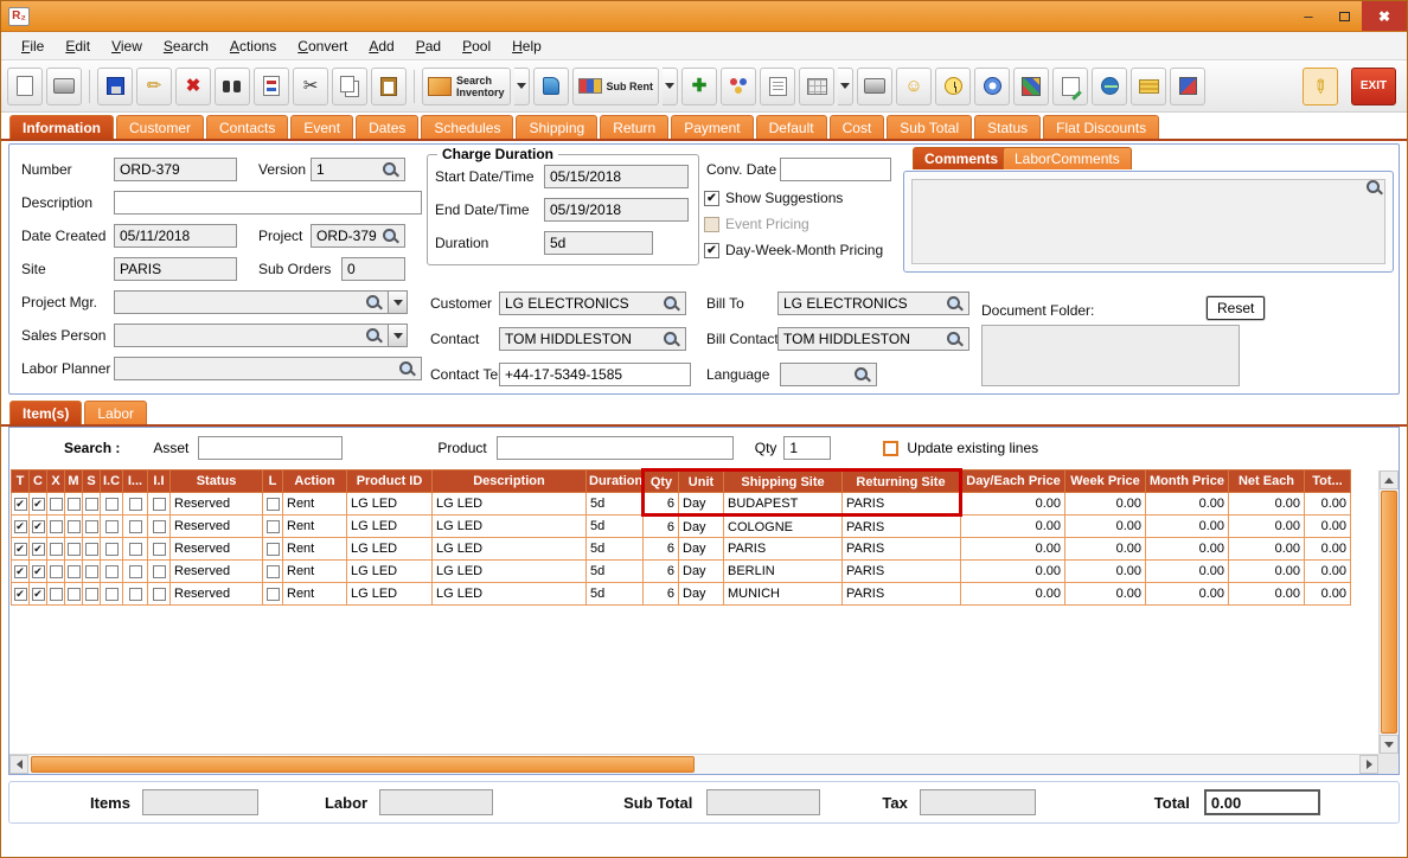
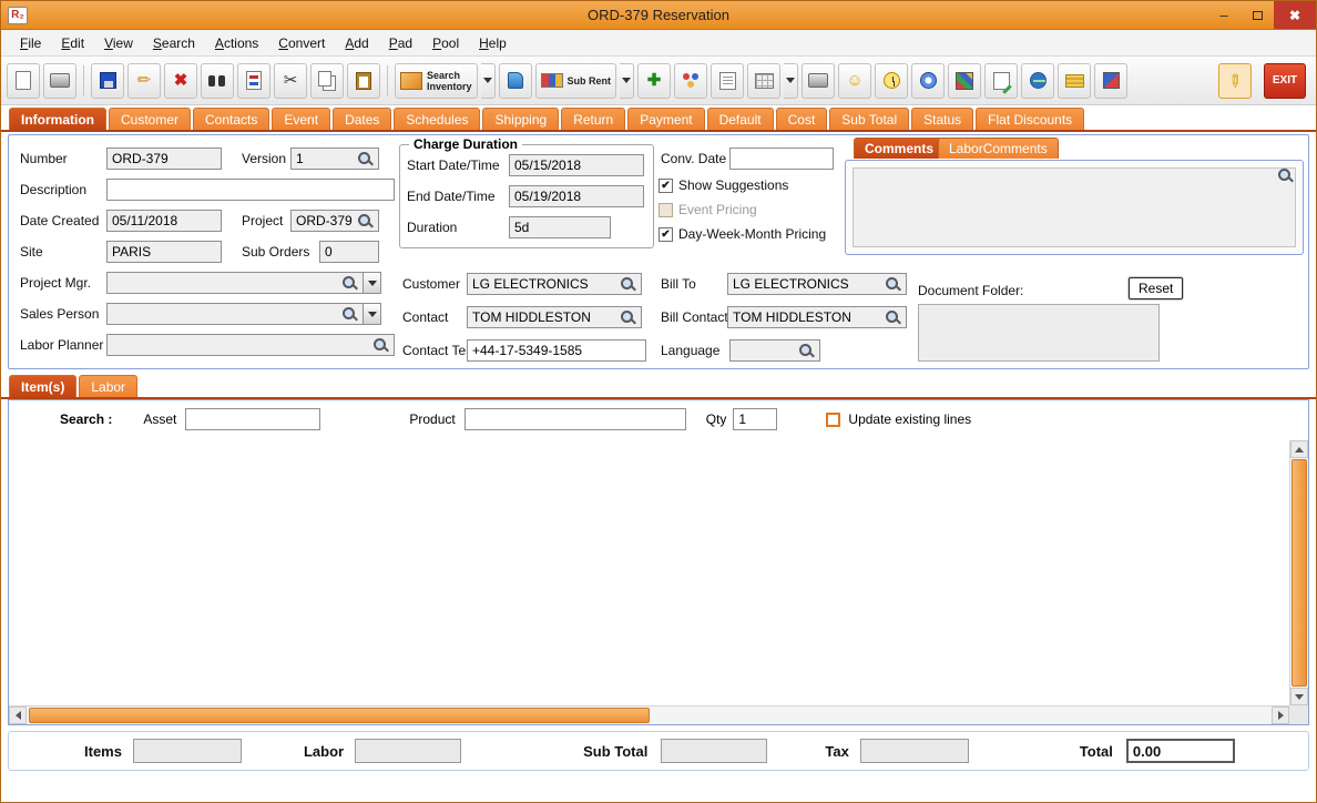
  R₂
+ ORD-379 Reservation
  –
  ✖
  File
  Edit
  View
  Search
  Actions
  Convert
  Add
  Pad
  Pool
  Help
  ✏
  ✖
  ✂
  Search
  Inventory
  Sub Rent
  ✚
  ☺
  EXIT
  Information
  Customer
  Contacts
  Event
  Dates
  Schedules
  Shipping
  Return
  Payment
  Default
  Cost
  Sub Total
  Status
  Flat Discounts
  Number
  ORD-379
  Version
  1
  Description
  Date Created
  05/11/2018
  Project
  ORD-379
  Site
  PARIS
  Sub Orders
  0
  Project Mgr.
  Sales Person
  Labor Planner
  Charge Duration
  Start Date/Time
  05/15/2018
  End Date/Time
  05/19/2018
  Duration
  5d
  Conv. Date
  ✔
  Show Suggestions
  Event Pricing
  ✔
  Day-Week-Month Pricing
  Customer
  LG ELECTRONICS
  Bill To
  LG ELECTRONICS
  Contact
  TOM HIDDLESTON
  Bill Contac
  TOM HIDDLESTON
  Contact Te
  +44-17-5349-1585
  Language
  Comments
  LaborComments
  Document Folder:
  Reset
  Item(s)
  Labor
  Search :
  Asset
  Product
  Qty
  1
  Update existing lines
- T	C	X	M	S	I.C	I...	I.I	Status	L	Action	Product ID	Description	Duration	Qty	Unit	Shipping Site	Returning Site	Day/Each Price	Week Price	Month Price	Net Each	Tot...
- ✔	✔							Reserved		Rent	LG LED	LG LED	5d	6	Day	BUDAPEST	PARIS	0.00	0.00	0.00	0.00	0.00
- ✔	✔							Reserved		Rent	LG LED	LG LED	5d	6	Day	COLOGNE	PARIS	0.00	0.00	0.00	0.00	0.00
- ✔	✔							Reserved		Rent	LG LED	LG LED	5d	6	Day	PARIS	PARIS	0.00	0.00	0.00	0.00	0.00
- ✔	✔							Reserved		Rent	LG LED	LG LED	5d	6	Day	BERLIN	PARIS	0.00	0.00	0.00	0.00	0.00
- ✔	✔							Reserved		Rent	LG LED	LG LED	5d	6	Day	MUNICH	PARIS	0.00	0.00	0.00	0.00	0.00
  Items
  Labor
  Sub Total
  Tax
  Total
  0.00
